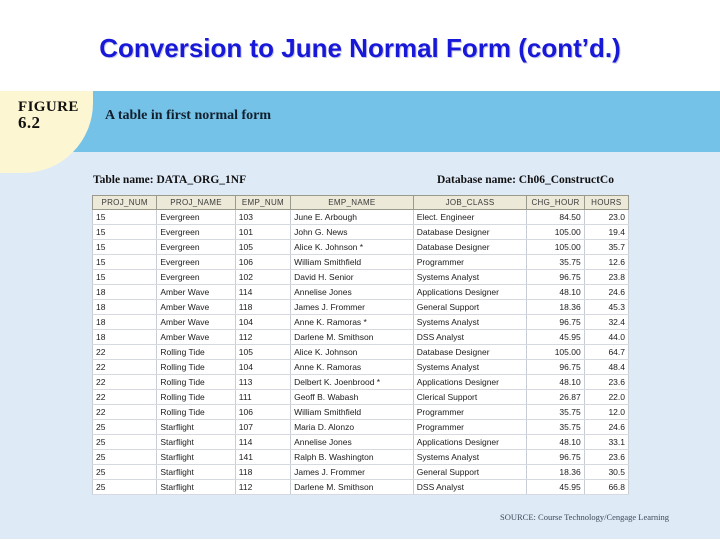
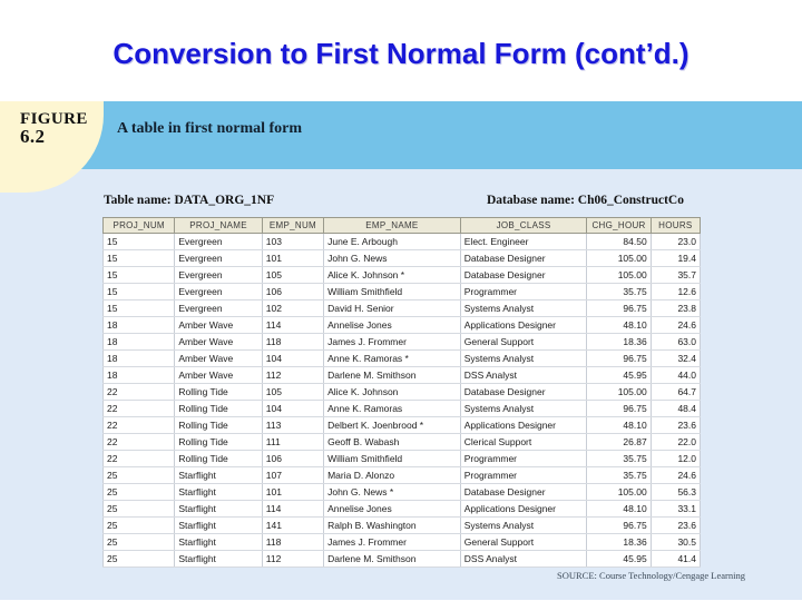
- Conversion to June Normal Form (cont’d.)
+ Conversion to First Normal Form (cont’d.)
  FIGURE
  6.2
  A table in first normal form
  Table name: DATA_ORG_1NF
  Database name: Ch06_ConstructCo
  PROJ_NUM	PROJ_NAME	EMP_NUM	EMP_NAME	JOB_CLASS	CHG_HOUR	HOURS
  15	Evergreen	103	June E. Arbough	Elect. Engineer	84.50	23.0
  15	Evergreen	101	John G. News	Database Designer	105.00	19.4
  15	Evergreen	105	Alice K. Johnson *	Database Designer	105.00	35.7
  15	Evergreen	106	William Smithfield	Programmer	35.75	12.6
  15	Evergreen	102	David H. Senior	Systems Analyst	96.75	23.8
  18	Amber Wave	114	Annelise Jones	Applications Designer	48.10	24.6
- 18	Amber Wave	118	James J. Frommer	General Support	18.36	45.3
+ 18	Amber Wave	118	James J. Frommer	General Support	18.36	63.0
  18	Amber Wave	104	Anne K. Ramoras *	Systems Analyst	96.75	32.4
  18	Amber Wave	112	Darlene M. Smithson	DSS Analyst	45.95	44.0
  22	Rolling Tide	105	Alice K. Johnson	Database Designer	105.00	64.7
  22	Rolling Tide	104	Anne K. Ramoras	Systems Analyst	96.75	48.4
  22	Rolling Tide	113	Delbert K. Joenbrood *	Applications Designer	48.10	23.6
  22	Rolling Tide	111	Geoff B. Wabash	Clerical Support	26.87	22.0
  22	Rolling Tide	106	William Smithfield	Programmer	35.75	12.0
  25	Starflight	107	Maria D. Alonzo	Programmer	35.75	24.6
+ 25	Starflight	101	John G. News *	Database Designer	105.00	56.3
  25	Starflight	114	Annelise Jones	Applications Designer	48.10	33.1
  25	Starflight	141	Ralph B. Washington	Systems Analyst	96.75	23.6
  25	Starflight	118	James J. Frommer	General Support	18.36	30.5
- 25	Starflight	112	Darlene M. Smithson	DSS Analyst	45.95	66.8
+ 25	Starflight	112	Darlene M. Smithson	DSS Analyst	45.95	41.4
  SOURCE: Course Technology/Cengage Learning
